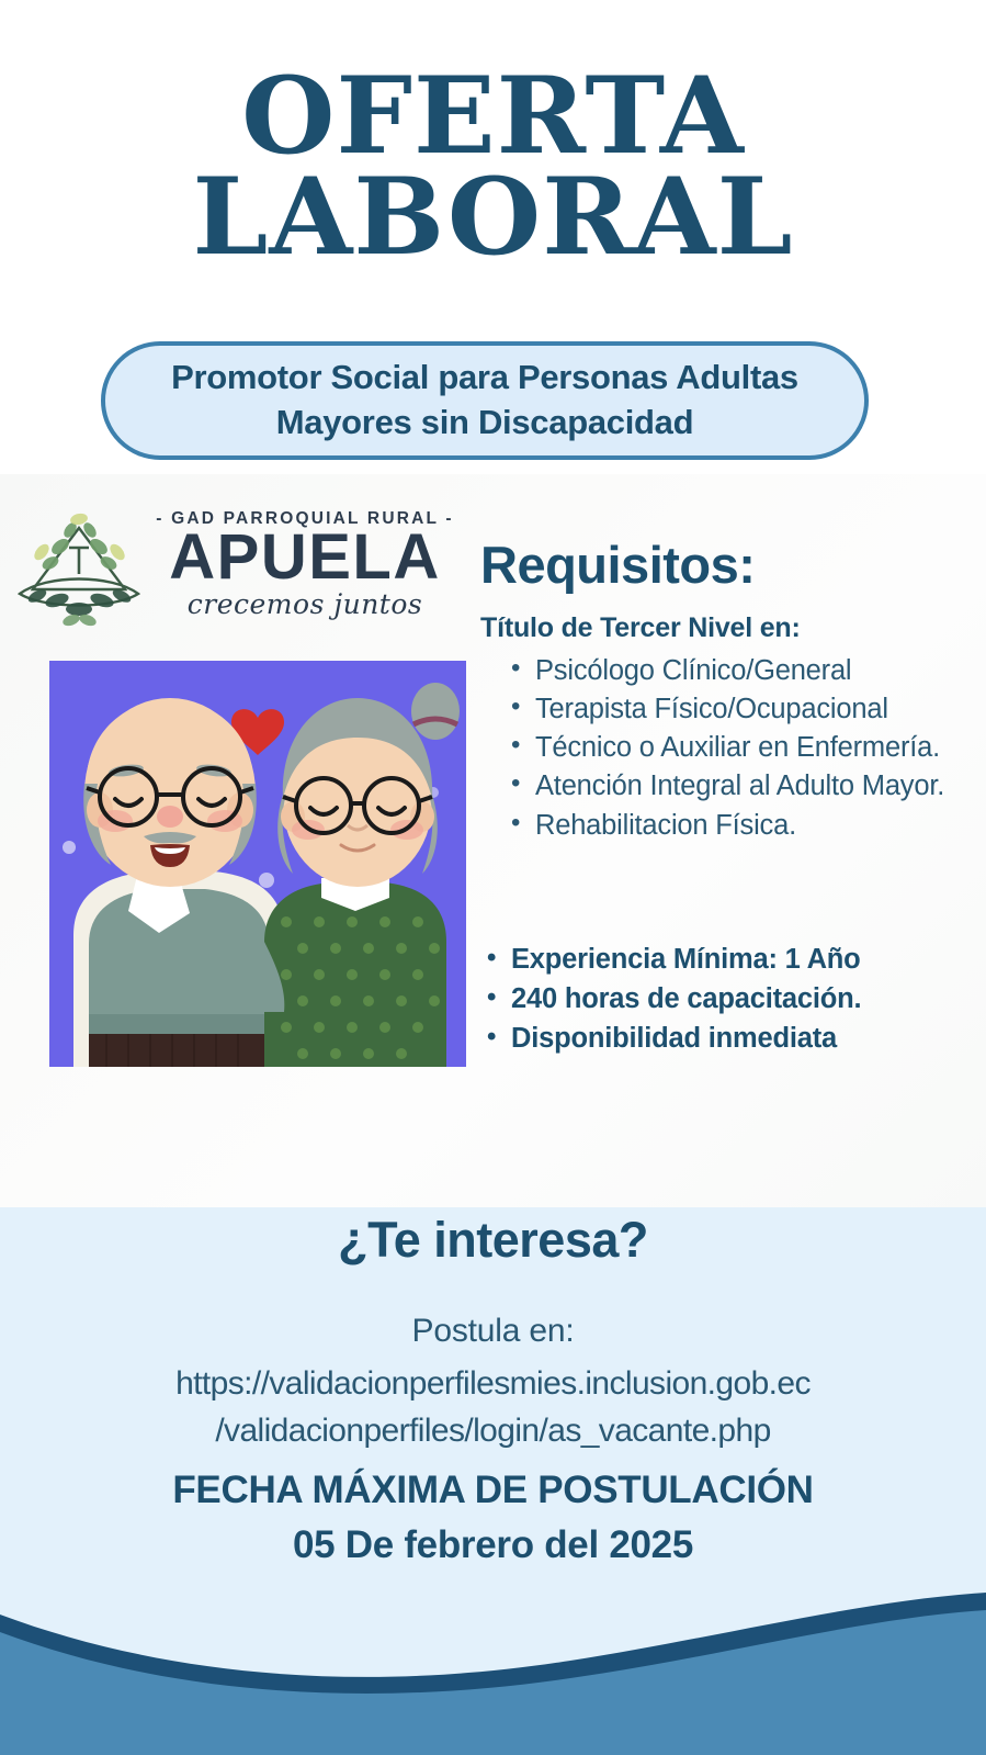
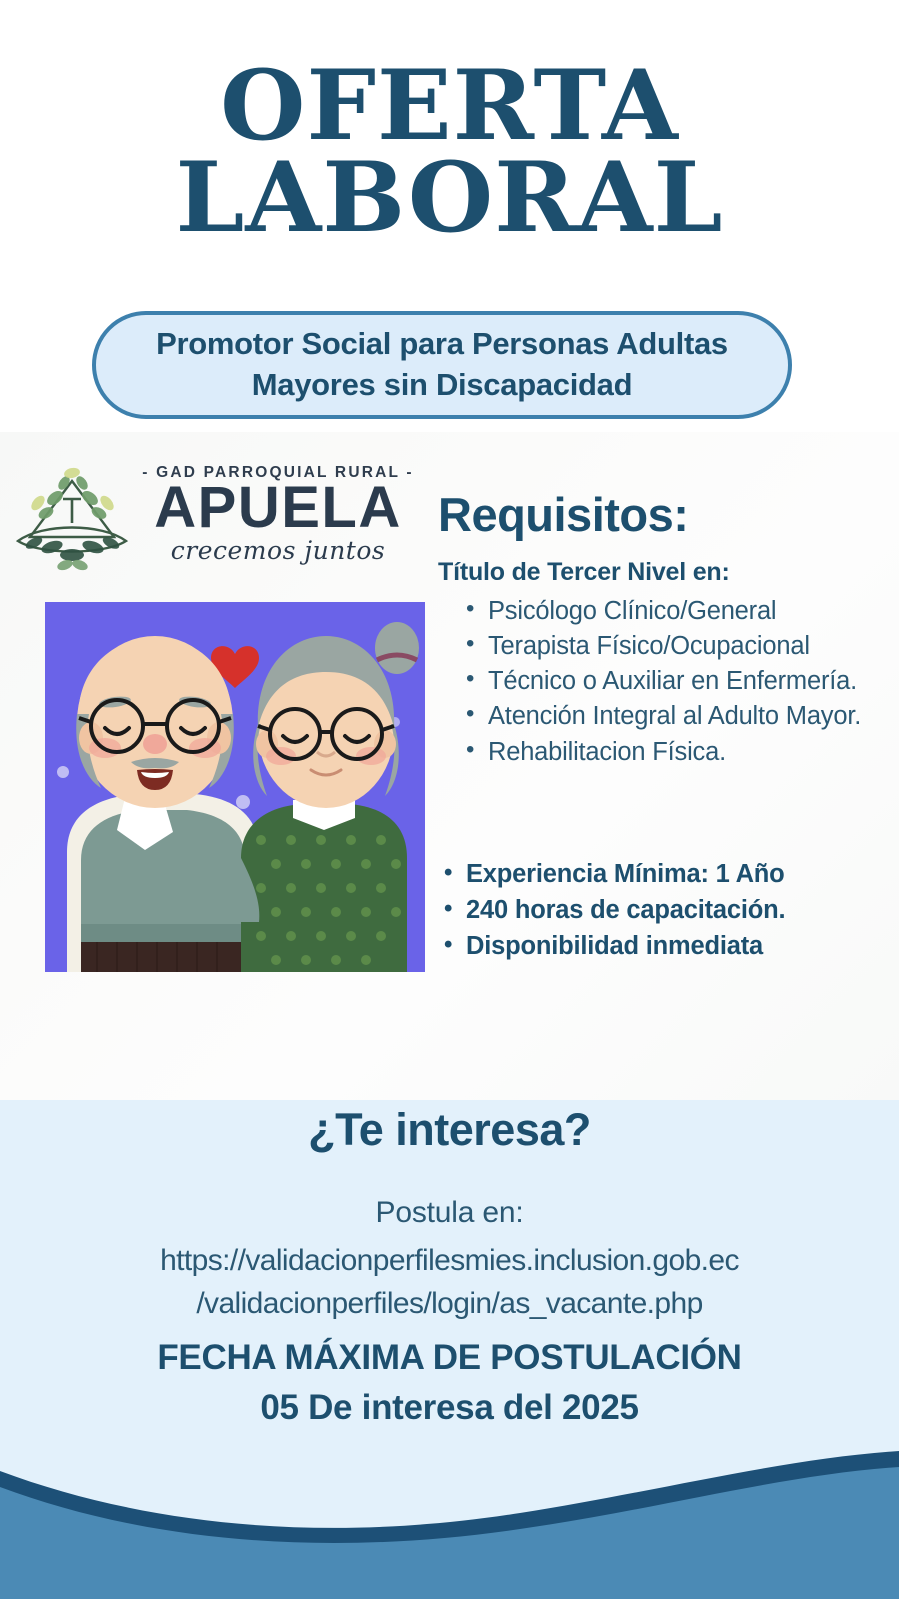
  OFERTA
  LABORAL
  Promotor Social para Personas Adultas Mayores sin Discapacidad
  - GAD PARROQUIAL RURAL -
  APUELA
  crecemos juntos
  Requisitos:
  Título de Tercer Nivel en:
  Psicólogo Clínico/General
  Terapista Físico/Ocupacional
  Técnico o Auxiliar en Enfermería.
  Atención Integral al Adulto Mayor.
  Rehabilitacion Física.
  Experiencia Mínima: 1 Año
  240 horas de capacitación.
  Disponibilidad inmediata
  ¿Te interesa?
  Postula en:
  https://validacionperfilesmies.inclusion.gob.ec
  /validacionperfiles/login/as_vacante.php
  FECHA MÁXIMA DE POSTULACIÓN
- 05 De febrero del 2025
+ 05 De interesa del 2025
